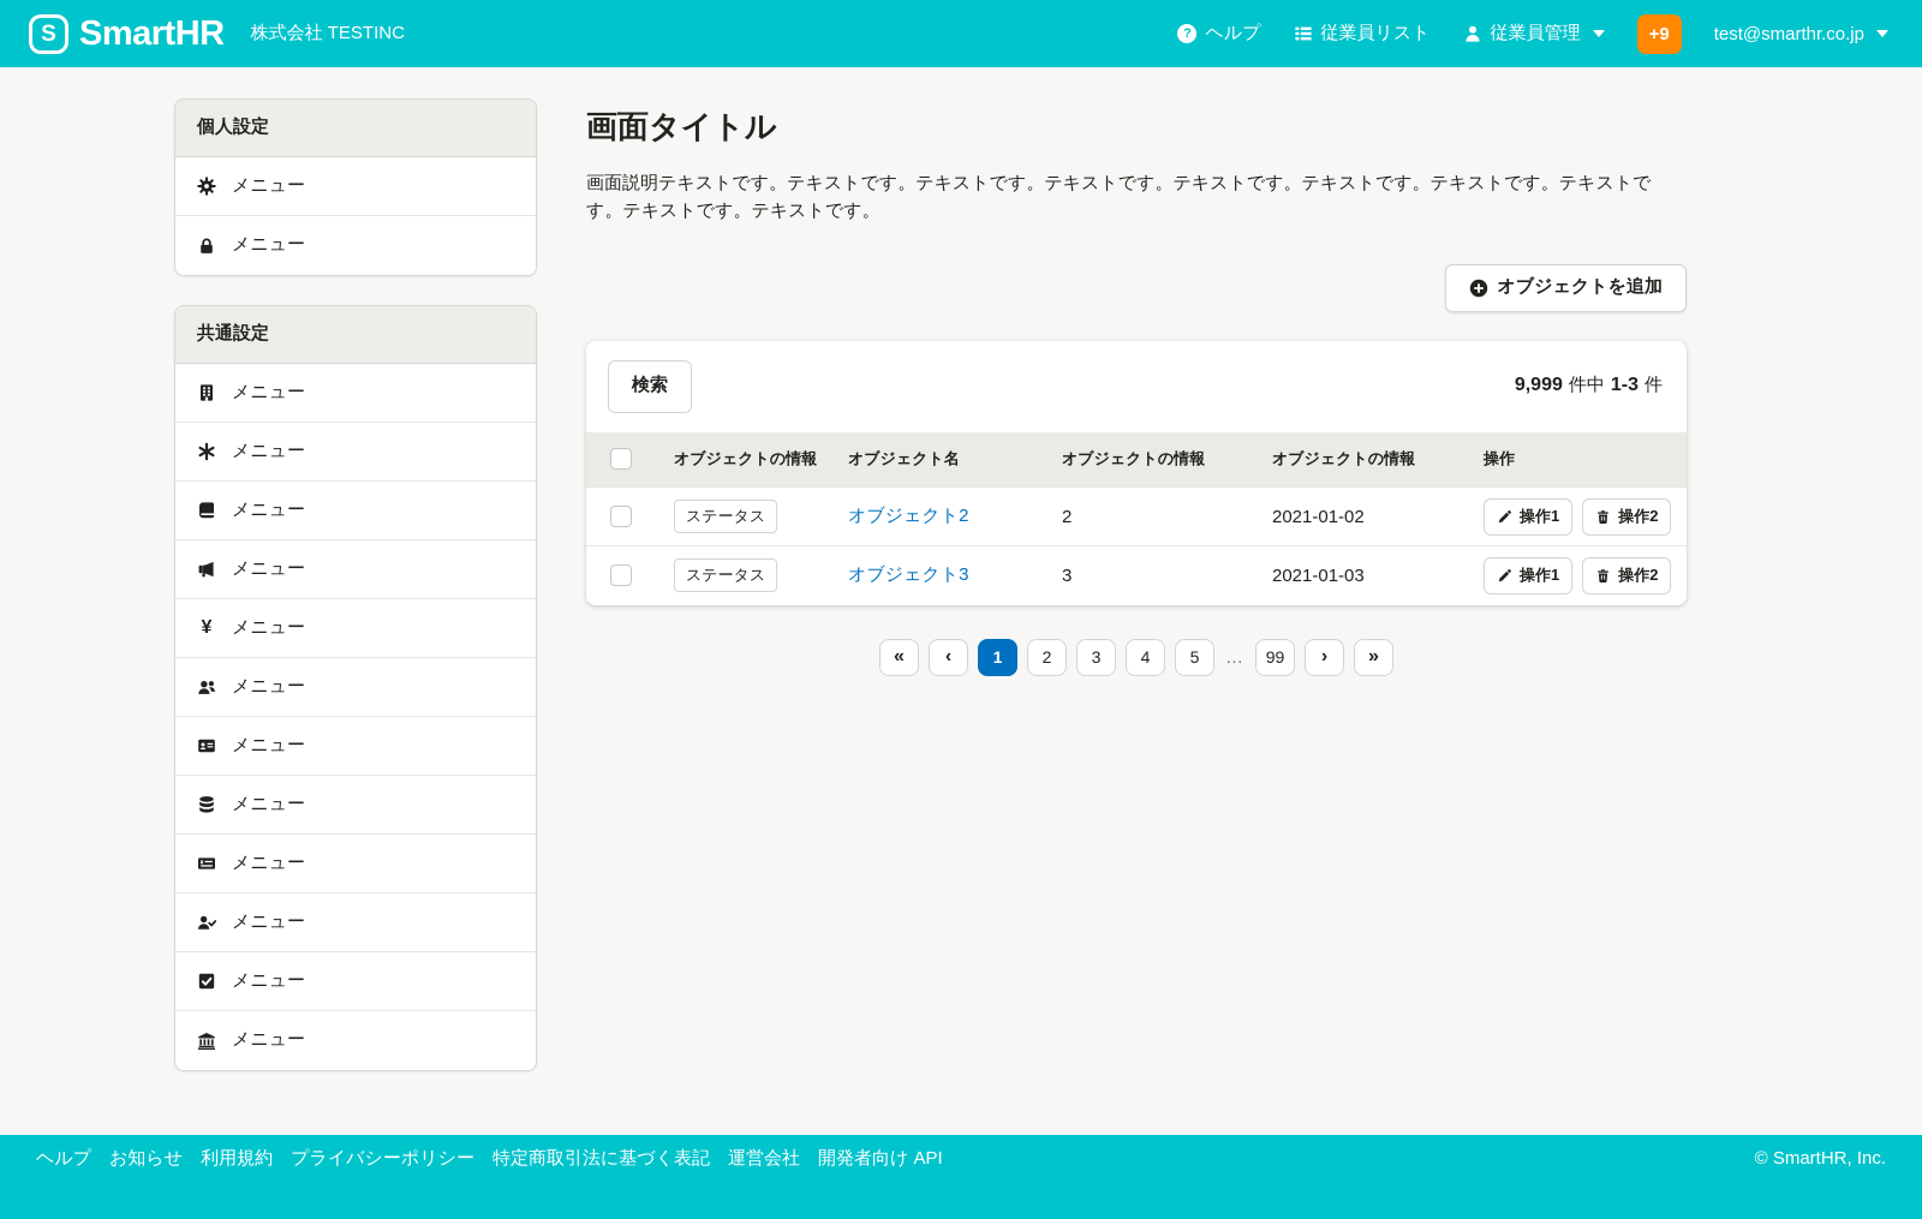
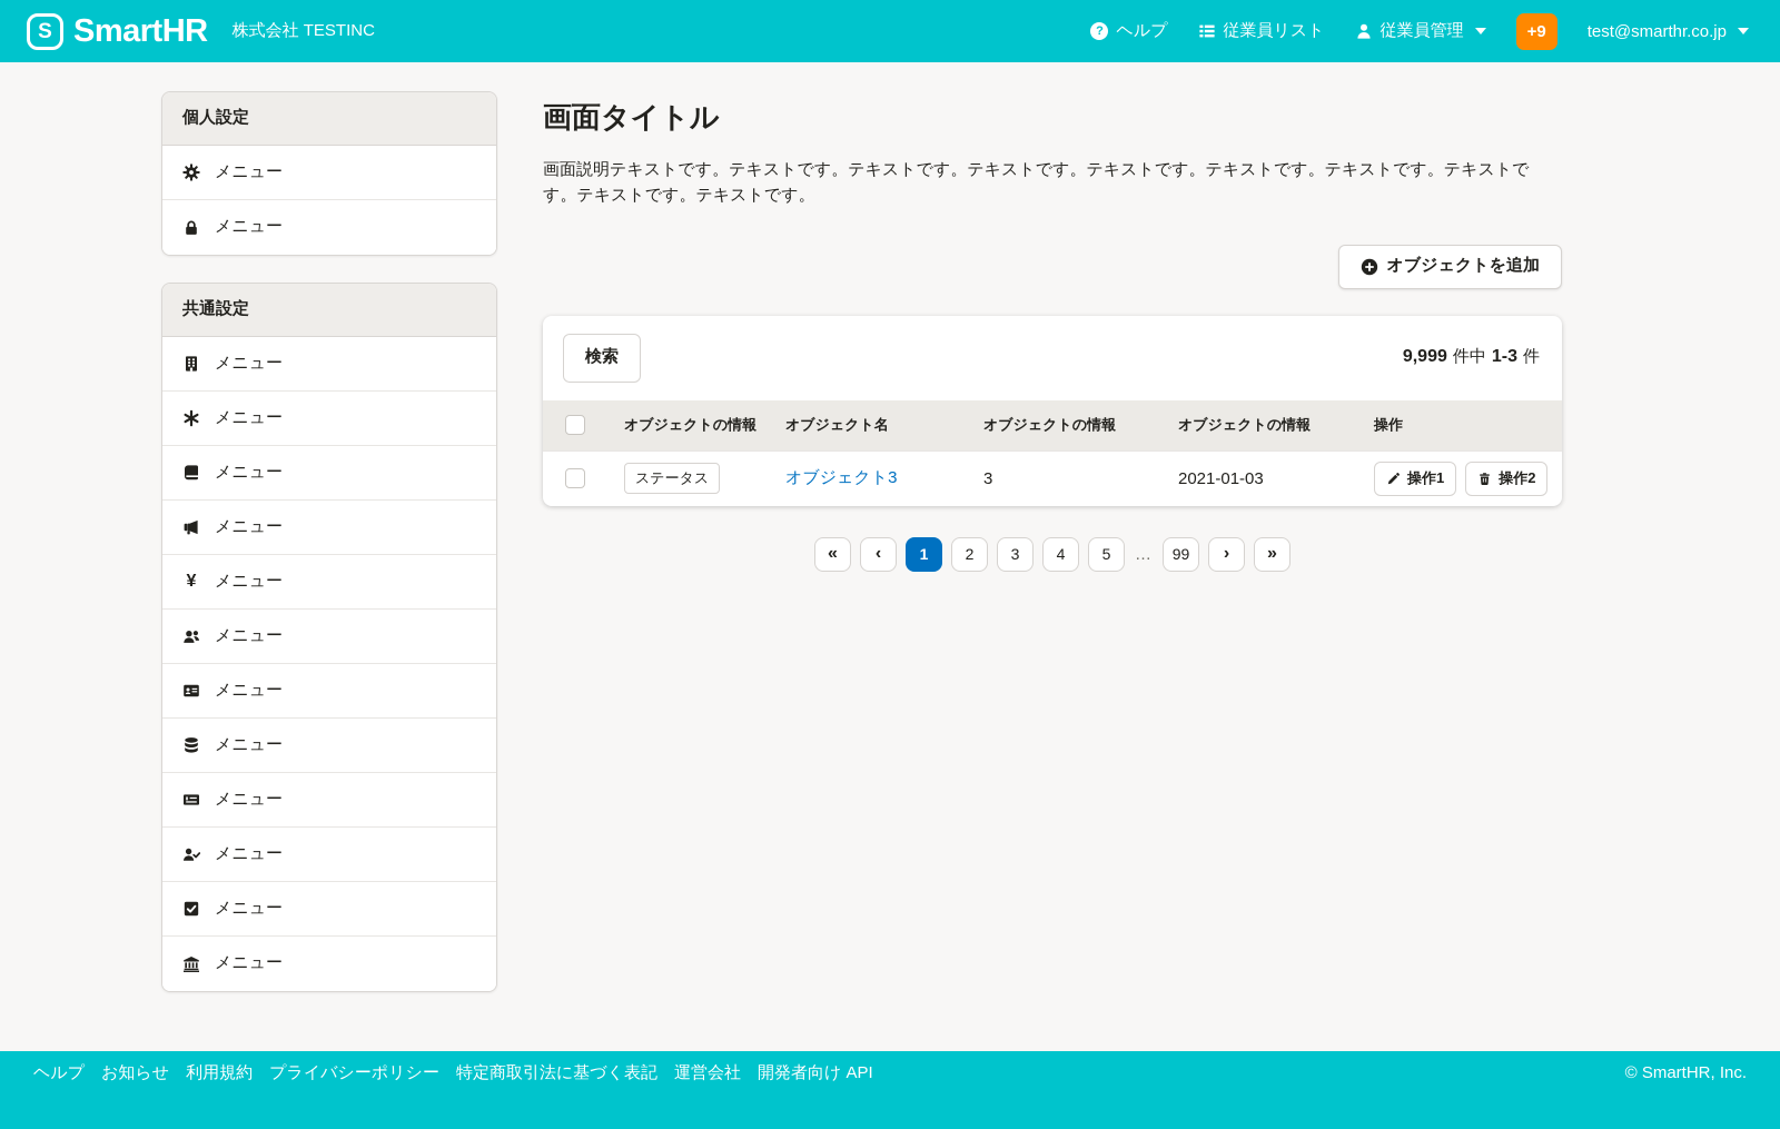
  S
  SmartHR
  株式会社 TESTINC
  ?
  ヘルプ
  従業員リスト
  従業員管理
  +9
  test@smarthr.co.jp
  個人設定
  メニュー
  メニュー
  共通設定
  メニュー
  メニュー
  メニュー
  メニュー
  ¥
  メニュー
  メニュー
  メニュー
  メニュー
  メニュー
  メニュー
  メニュー
  メニュー
  画面タイトル
  画面説明テキストです。テキストです。テキストです。テキストです。テキストです。テキストです。テキストです。テキストです。テキストです。テキストです。
  オブジェクトを追加
  検索
  9,999
  件中
  1-3
  件
  	オブジェクトの情報	オブジェクト名	オブジェクトの情報	オブジェクトの情報	操作
- 	ステータス	オブジェクト2	2	2021-01-02	操作1 操作2
  	ステータス	オブジェクト3	3	2021-01-03	操作1 操作2
  «
  ‹
  1
  2
  3
  4
  5
  …
  99
  ›
  »
  ヘルプ
  お知らせ
  利用規約
  プライバシーポリシー
  特定商取引法に基づく表記
  運営会社
  開発者向け API
  © SmartHR, Inc.
